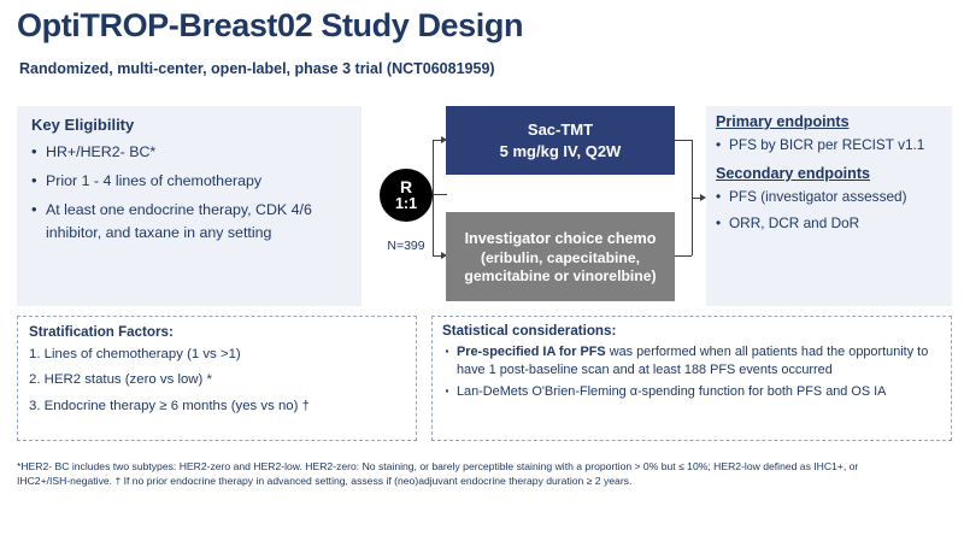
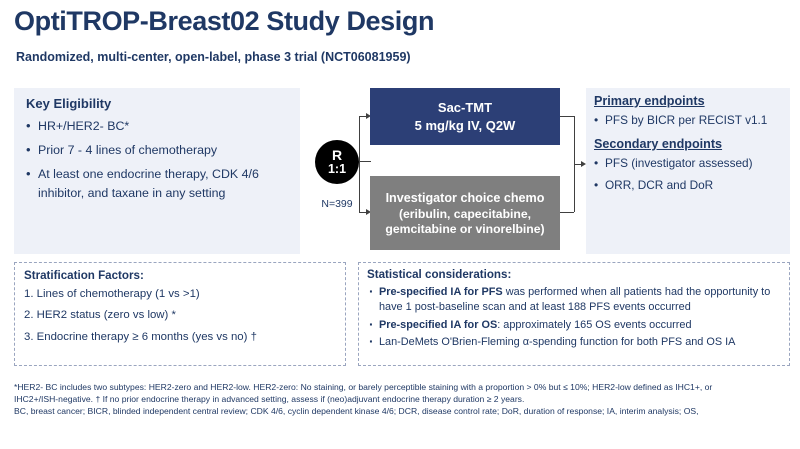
  OptiTROP-Breast02 Study Design
  Randomized, multi-center, open-label, phase 3 trial (NCT06081959)
  Key Eligibility
  HR+/HER2- BC*
- Prior 1 - 4 lines of chemotherapy
+ Prior 7 - 4 lines of chemotherapy
  At least one endocrine therapy, CDK 4/6 inhibitor, and taxane in any setting
  R
  1:1
  N=399
  Sac-TMT
  5 mg/kg IV, Q2W
  Investigator choice chemo
  (eribulin, capecitabine,
  gemcitabine or vinorelbine)
  Primary endpoints
  PFS by BICR per RECIST v1.1
  Secondary endpoints
  PFS (investigator assessed)
  ORR, DCR and DoR
  Stratification Factors:
  1. Lines of chemotherapy (1 vs >1)
  2. HER2 status (zero vs low) *
  3. Endocrine therapy ≥ 6 months (yes vs no) †
  Statistical considerations:
  Pre-specified IA for PFS was performed when all patients had the opportunity to have 1 post-baseline scan and at least 188 PFS events occurred
+ Pre-specified IA for OS: approximately 165 OS events occurred
  Lan-DeMets O'Brien-Fleming α-spending function for both PFS and OS IA
  *HER2- BC includes two subtypes: HER2-zero and HER2-low. HER2-zero: No staining, or barely perceptible staining with a proportion > 0% but ≤ 10%; HER2-low defined as IHC1+, or
  IHC2+/ISH-negative. † If no prior endocrine therapy in advanced setting, assess if (neo)adjuvant endocrine therapy duration ≥ 2 years.
+ BC, breast cancer; BICR, blinded independent central review; CDK 4/6, cyclin dependent kinase 4/6; DCR, disease control rate; DoR, duration of response; IA, interim analysis; OS,
